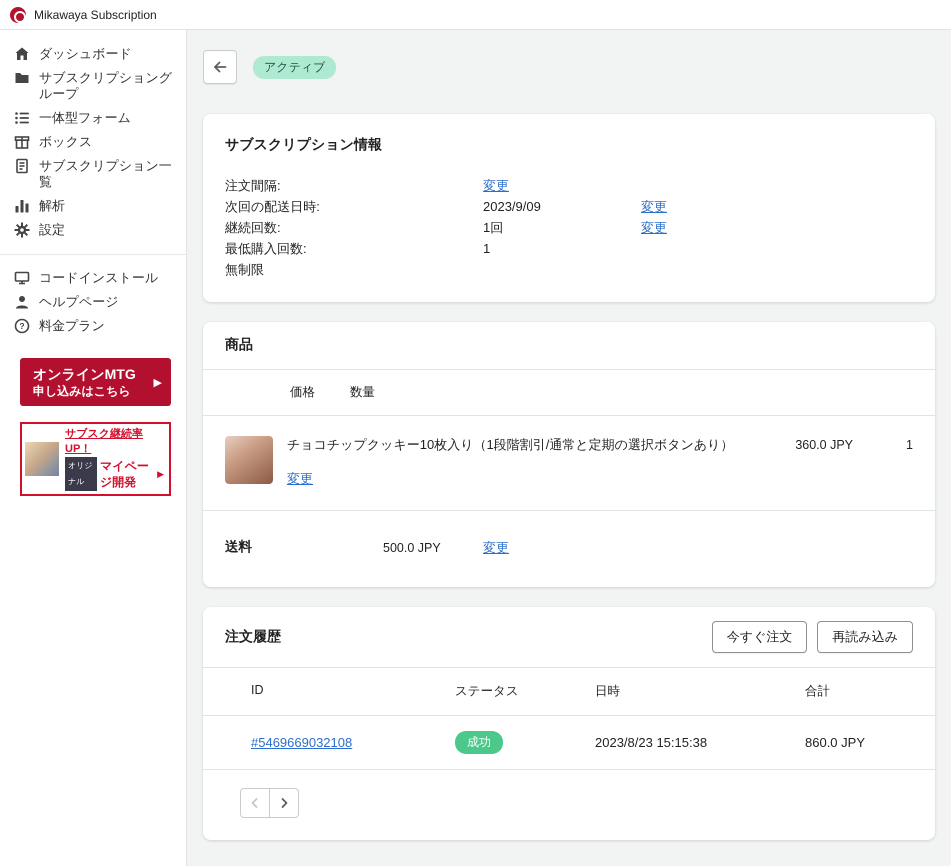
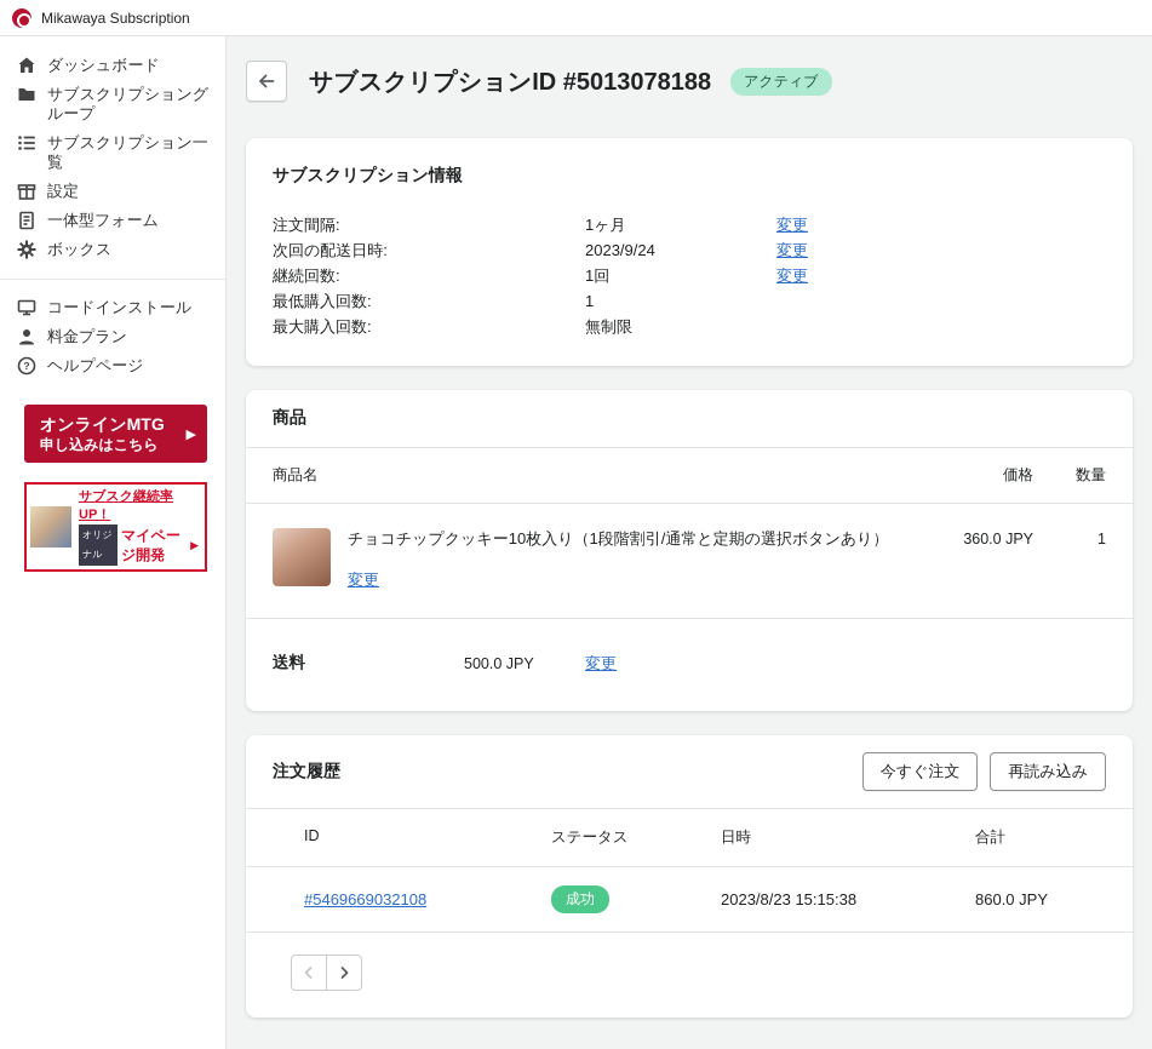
  Mikawaya Subscription
  ダッシュボード
  サブスクリプショングループ
- 一体型フォーム
+ サブスクリプション一覧
- ボックス
+ 設定
- サブスクリプション一覧
+ 一体型フォーム
- 解析
- 設定
+ ボックス
  コードインストール
- ヘルプページ
+ 料金プラン
  ?
- 料金プラン
+ ヘルプページ
  オンラインMTG
  申し込みはこちら
  ▶
  サブスク継続率UP！
  オリジナル
  マイページ開発
  ▶
+ サブスクリプションID #5013078188
  アクティブ
  サブスクリプション情報
  注文間隔:
+ 1ヶ月
  変更
  次回の配送日時:
- 2023/9/09
+ 2023/9/24
  変更
  継続回数:
  1回
  変更
  最低購入回数:
  1
+ 最大購入回数:
  無制限
  商品
+ 商品名
  価格
  数量
  チョコチップクッキー10枚入り（1段階割引/通常と定期の選択ボタンあり）
  変更
  360.0 JPY
  1
  送料
  500.0 JPY
  変更
  注文履歴
  今すぐ注文
  再読み込み
  ID
  ステータス
  日時
  合計
  #5469669032108
  成功
  2023/8/23 15:15:38
  860.0 JPY
